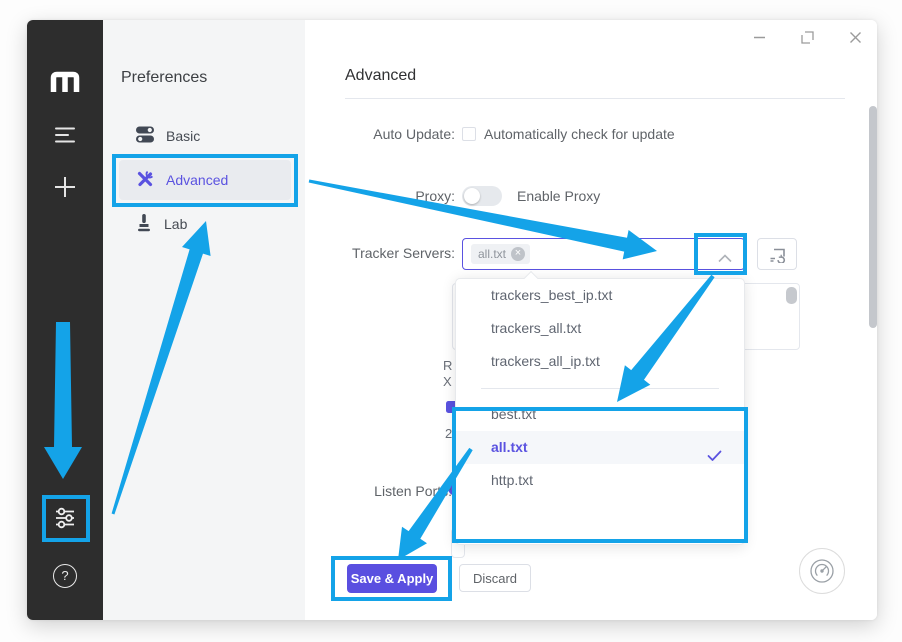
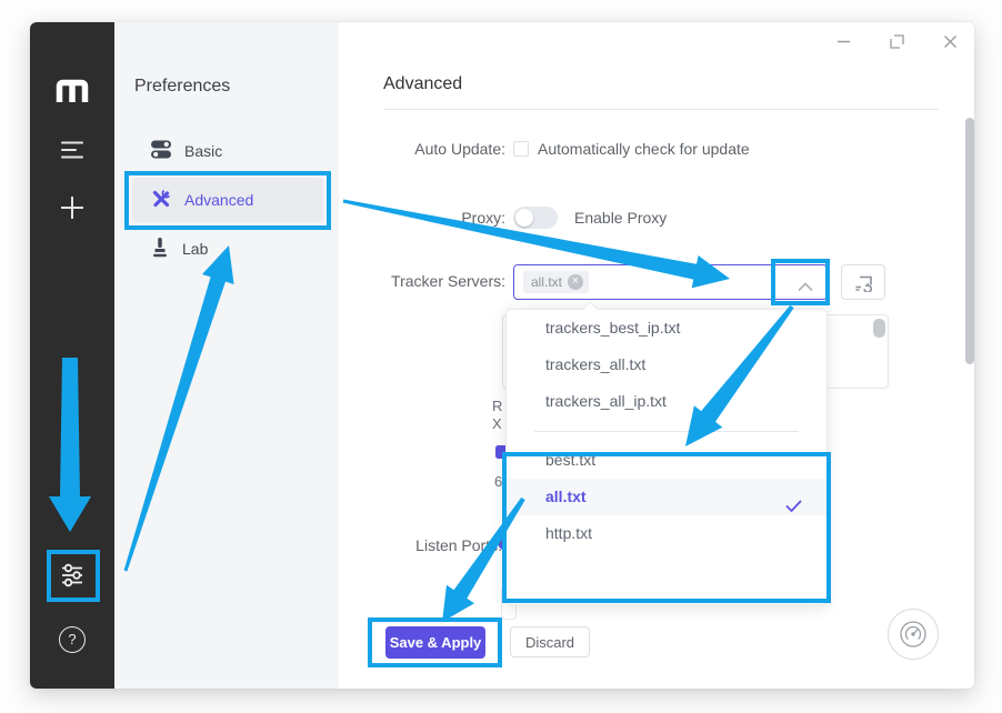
  ?
  Preferences
  Basic
  Advanced
  Lab
  Advanced
  Auto Update:
  Automatically check for update
  Proxy:
  Enable Proxy
  Tracker Servers:
  all.txt
  ×
  R
  X
- 2
+ 6
  Listen Por:
  Save & Apply
  Discard
  trackers_best_ip.txt
  trackers_all.txt
  trackers_all_ip.txt
  best.txt
  all.txt
  http.txt
